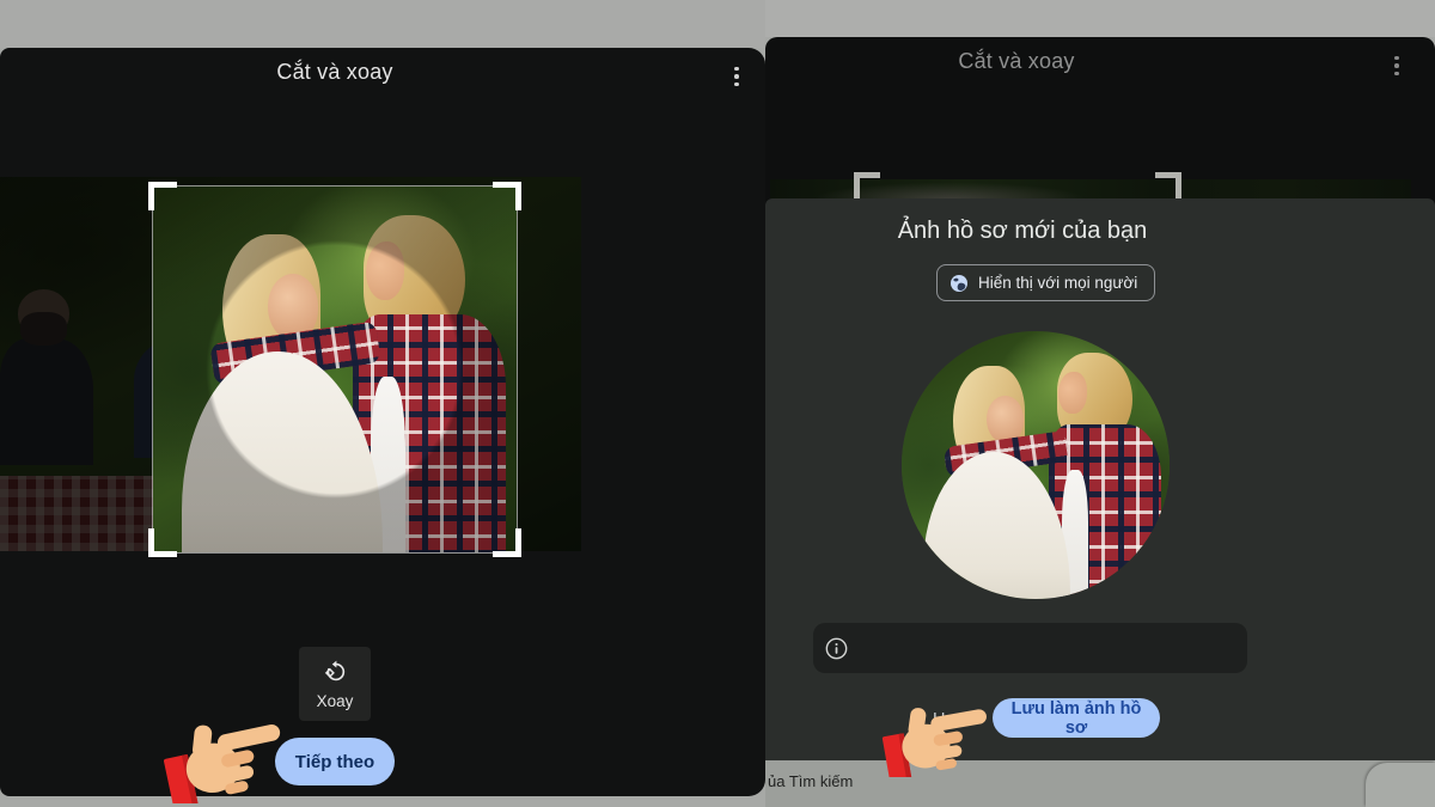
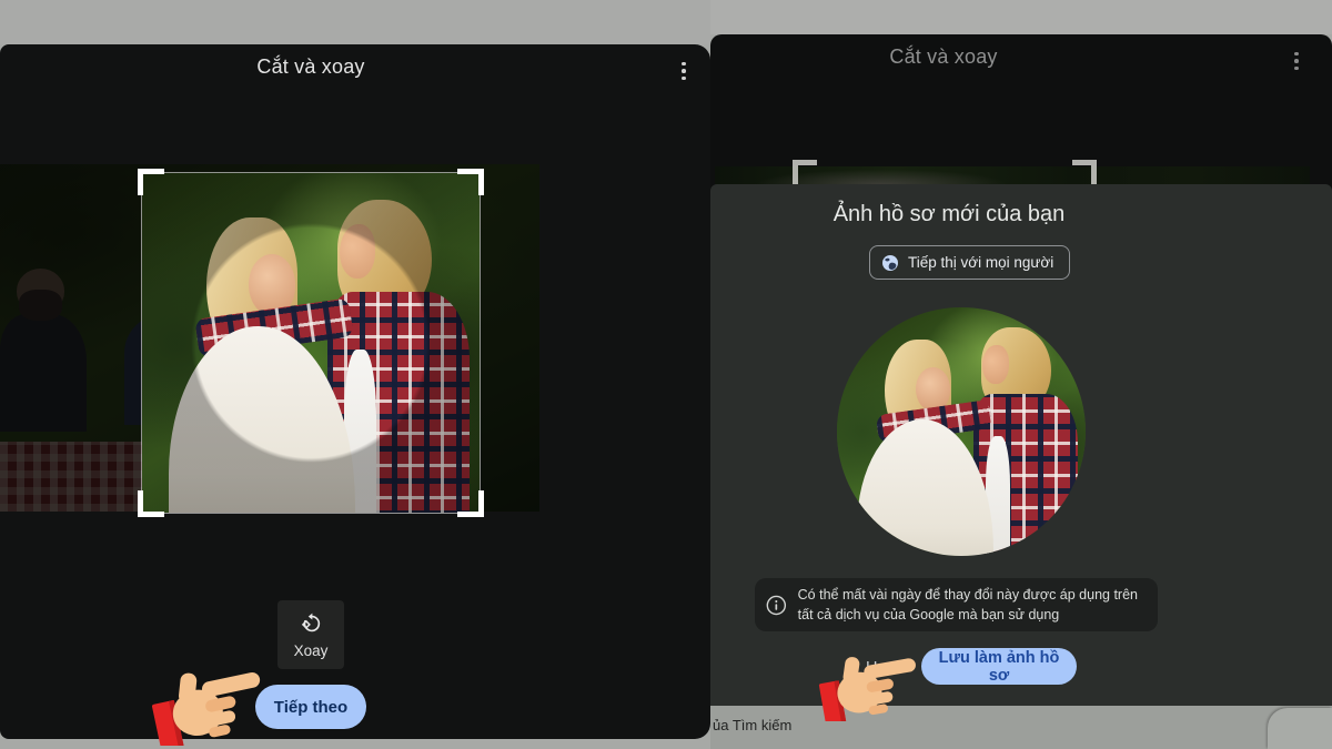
  Cắt và xoay
  Xoay
  Tiếp theo
  Cắt và xoay
  Ảnh hồ sơ mới của bạn
- Hiển thị với mọi người
+ Tiếp thị với mọi người
+ Có thể mất vài ngày để thay đổi này được áp dụng trên tất cả dịch vụ của Google mà bạn sử dụng
  Lưu làm ảnh hồ sơ
  ủa Tìm kiếm
